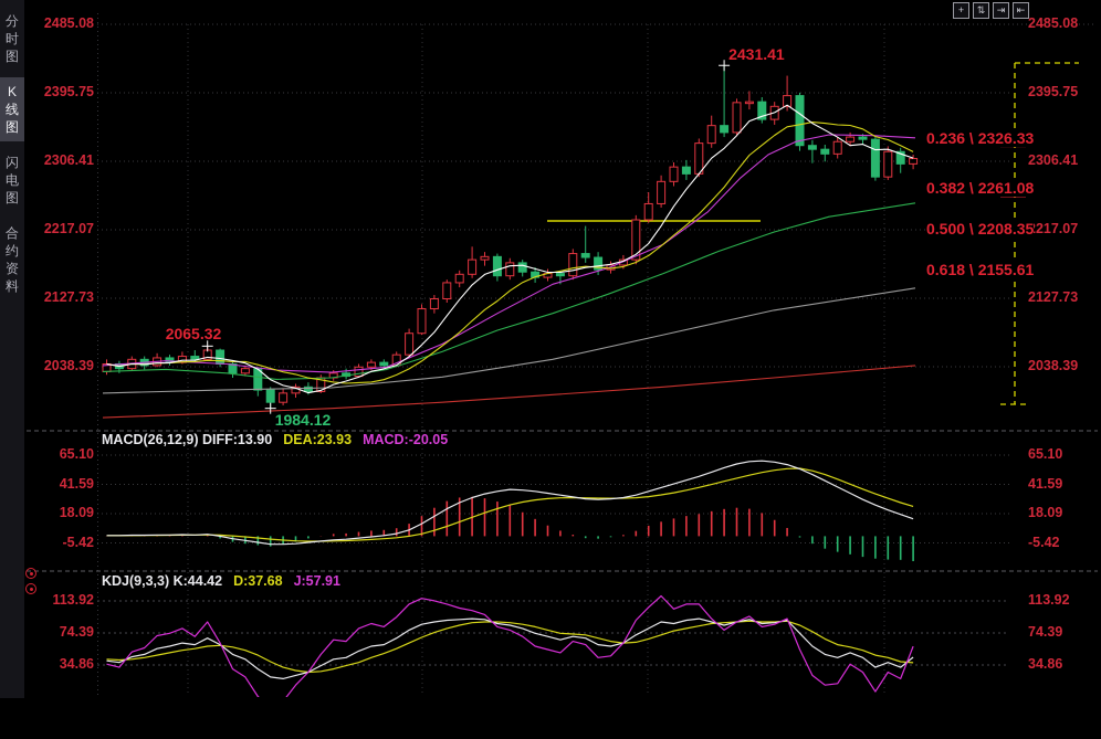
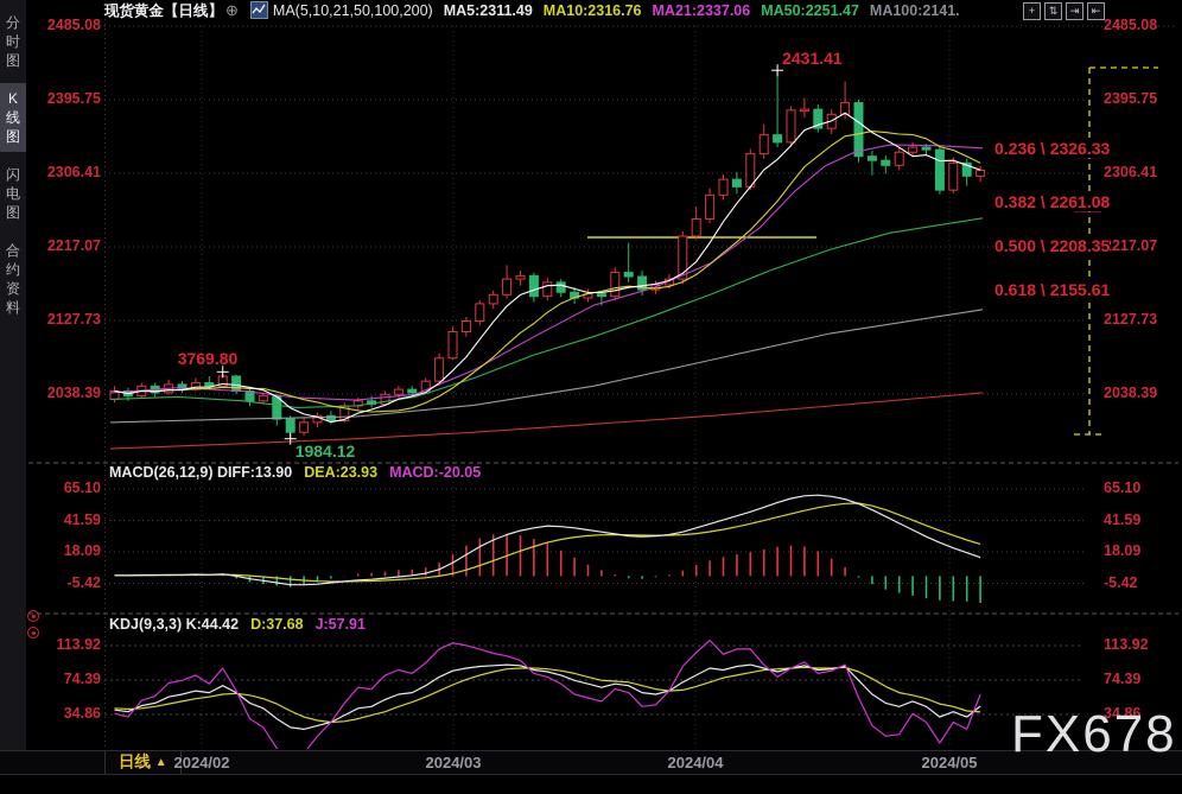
  分
  时
  图
  K
  线
  图
  闪
  电
  图
  合
  约
  资
  料
+ 现货黄金【日线】 ⊕ MA(5,10,21,50,100,200) MA5:2311.49 MA10:2316.76 MA21:2337.06 MA50:2251.47 MA100:2141.
  +
  ⇅
  ⇥
  ⇤
  2485.08
  2485.08
  2395.75
  2395.75
  2306.41
  2306.41
  2217.07
  217.07
  2127.73
  2127.73
  2038.39
  2038.39
  65.10
  65.10
  41.59
  41.59
  18.09
  18.09
  -5.42
  -5.42
  113.92
  113.92
  74.39
  74.39
  34.86
  34.86
  2431.41
- 2065.32
+ 3769.80
  1984.12
  0.236 \ 2326.33
  0.382 \ 2261.08
  0.500 \ 2208.35
  0.618 \ 2155.61
  MACD(26,12,9) DIFF:13.90 DEA:23.93 MACD:-20.05
  KDJ(9,3,3) K:44.42 D:37.68 J:57.91
+ 日线 ▲
+ 2024/02
+ 2024/03
+ 2024/04
+ 2024/05
+ FX678
